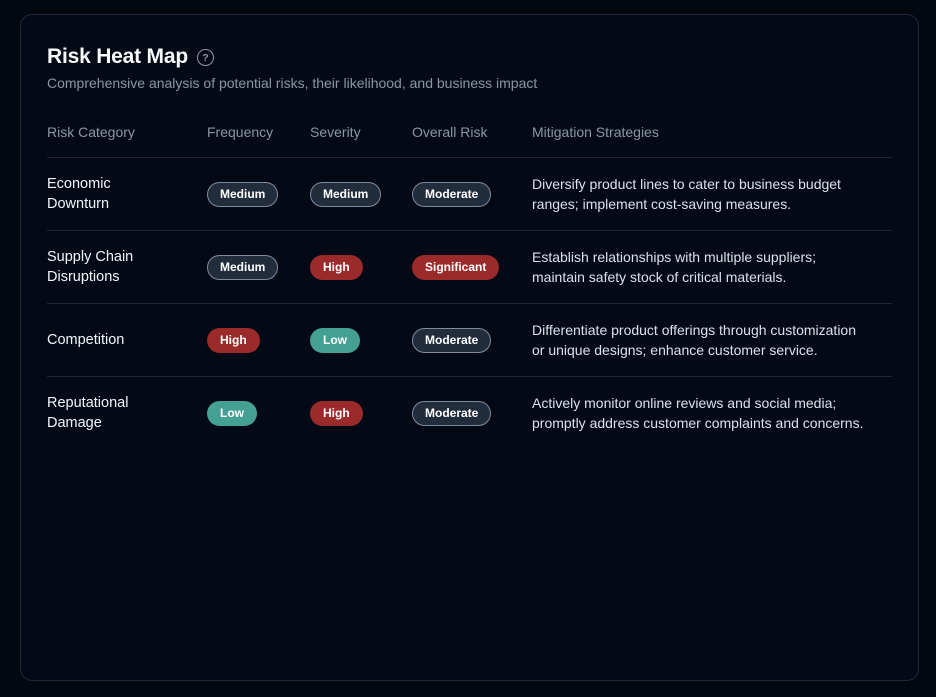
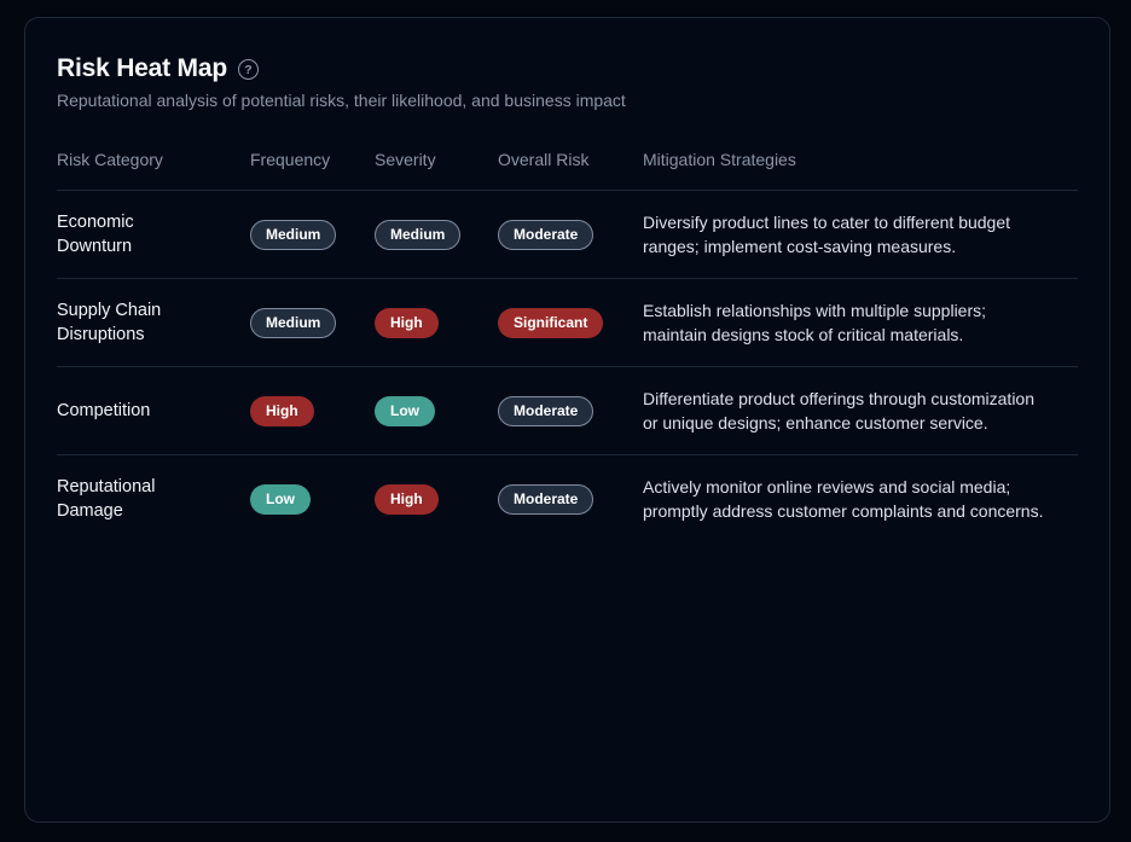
  Risk Heat Map
  ?
- Comprehensive analysis of potential risks, their likelihood, and business impact
+ Reputational analysis of potential risks, their likelihood, and business impact
  Risk Category	Frequency	Severity	Overall Risk	Mitigation Strategies
- Economic Downturn	Medium	Medium	Moderate	Diversify product lines to cater to business budget ranges; implement cost-saving measures.
+ Economic Downturn	Medium	Medium	Moderate	Diversify product lines to cater to different budget ranges; implement cost-saving measures.
- Supply Chain Disruptions	Medium	High	Significant	Establish relationships with multiple suppliers; maintain safety stock of critical materials.
+ Supply Chain Disruptions	Medium	High	Significant	Establish relationships with multiple suppliers; maintain designs stock of critical materials.
  Competition	High	Low	Moderate	Differentiate product offerings through customization or unique designs; enhance customer service.
  Reputational Damage	Low	High	Moderate	Actively monitor online reviews and social media; promptly address customer complaints and concerns.
